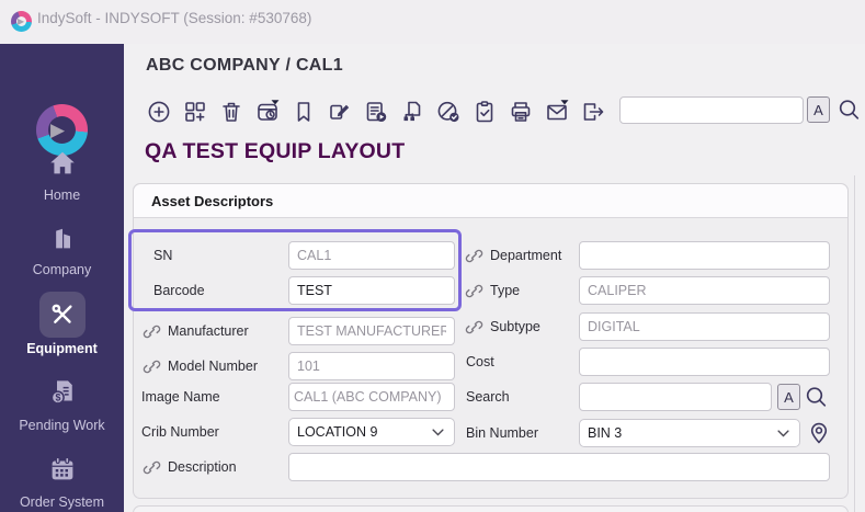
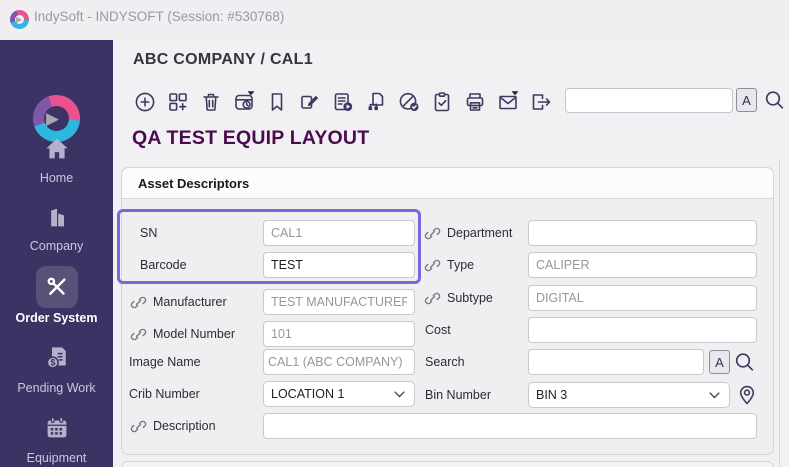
  ▶
  IndySoft - INDYSOFT (Session: #530768)
  ▶
  Home
  Company
- Equipment
+ Order System
  $
  Pending Work
- Order System
+ Equipment
  ABC COMPANY / CAL1
  A
  QA TEST EQUIP LAYOUT
  Asset Descriptors
  SN
  CAL1
  Barcode
  TEST
  Manufacturer
  TEST MANUFACTURER
  Model Number
  101
  Image Name
  CAL1 (ABC COMPANY)
  Crib Number
- LOCATION 9
+ LOCATION 1
  Description
  Department
  Type
  CALIPER
  Subtype
  DIGITAL
  Cost
  Search
  A
  Bin Number
  BIN 3
